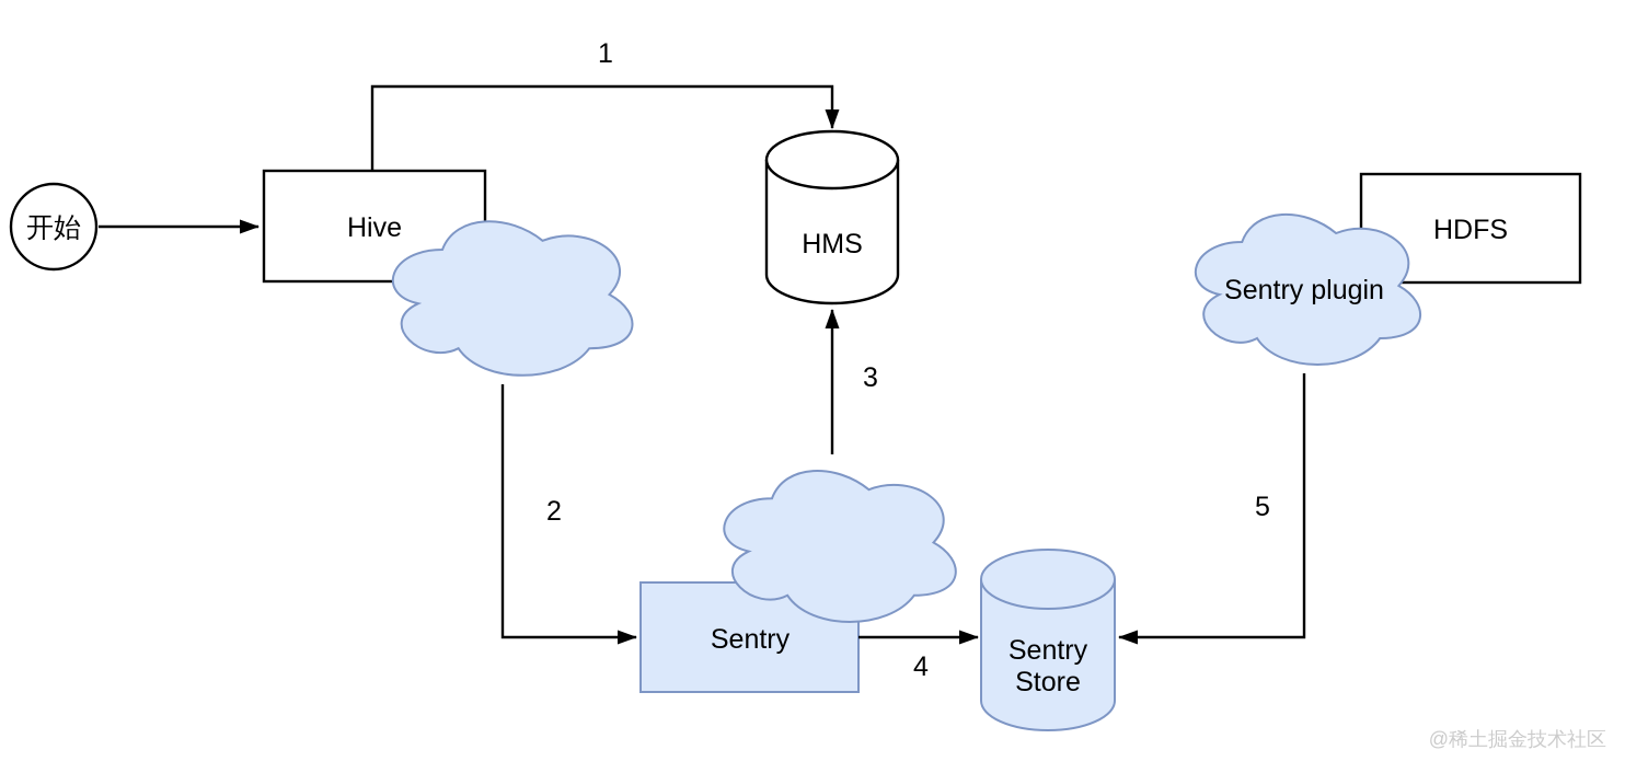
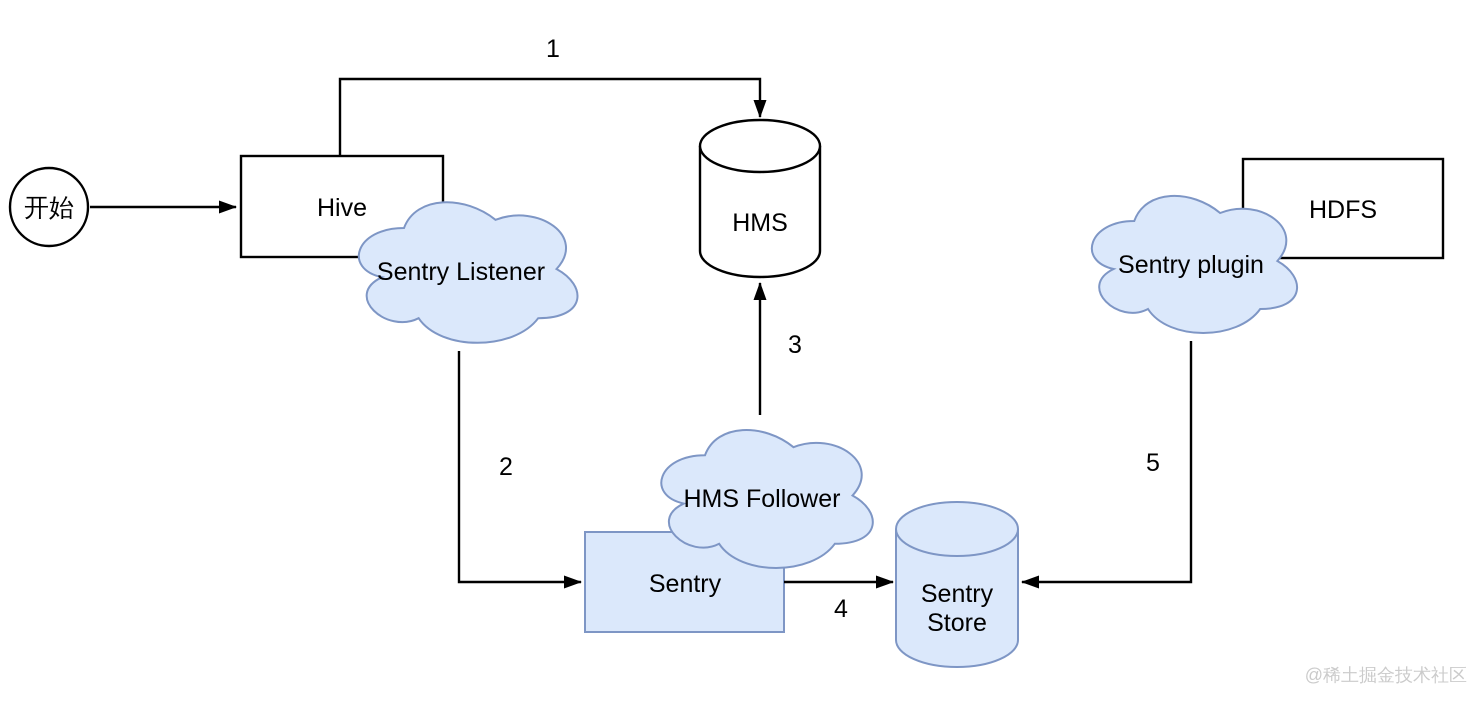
  开始
  Hive
  HMS
  HDFS
  Sentry
  Sentry
  Store
+ Sentry Listener
+ HMS Follower
  Sentry plugin
  1
  2
  3
  4
  5
  @稀土掘金技术社区
